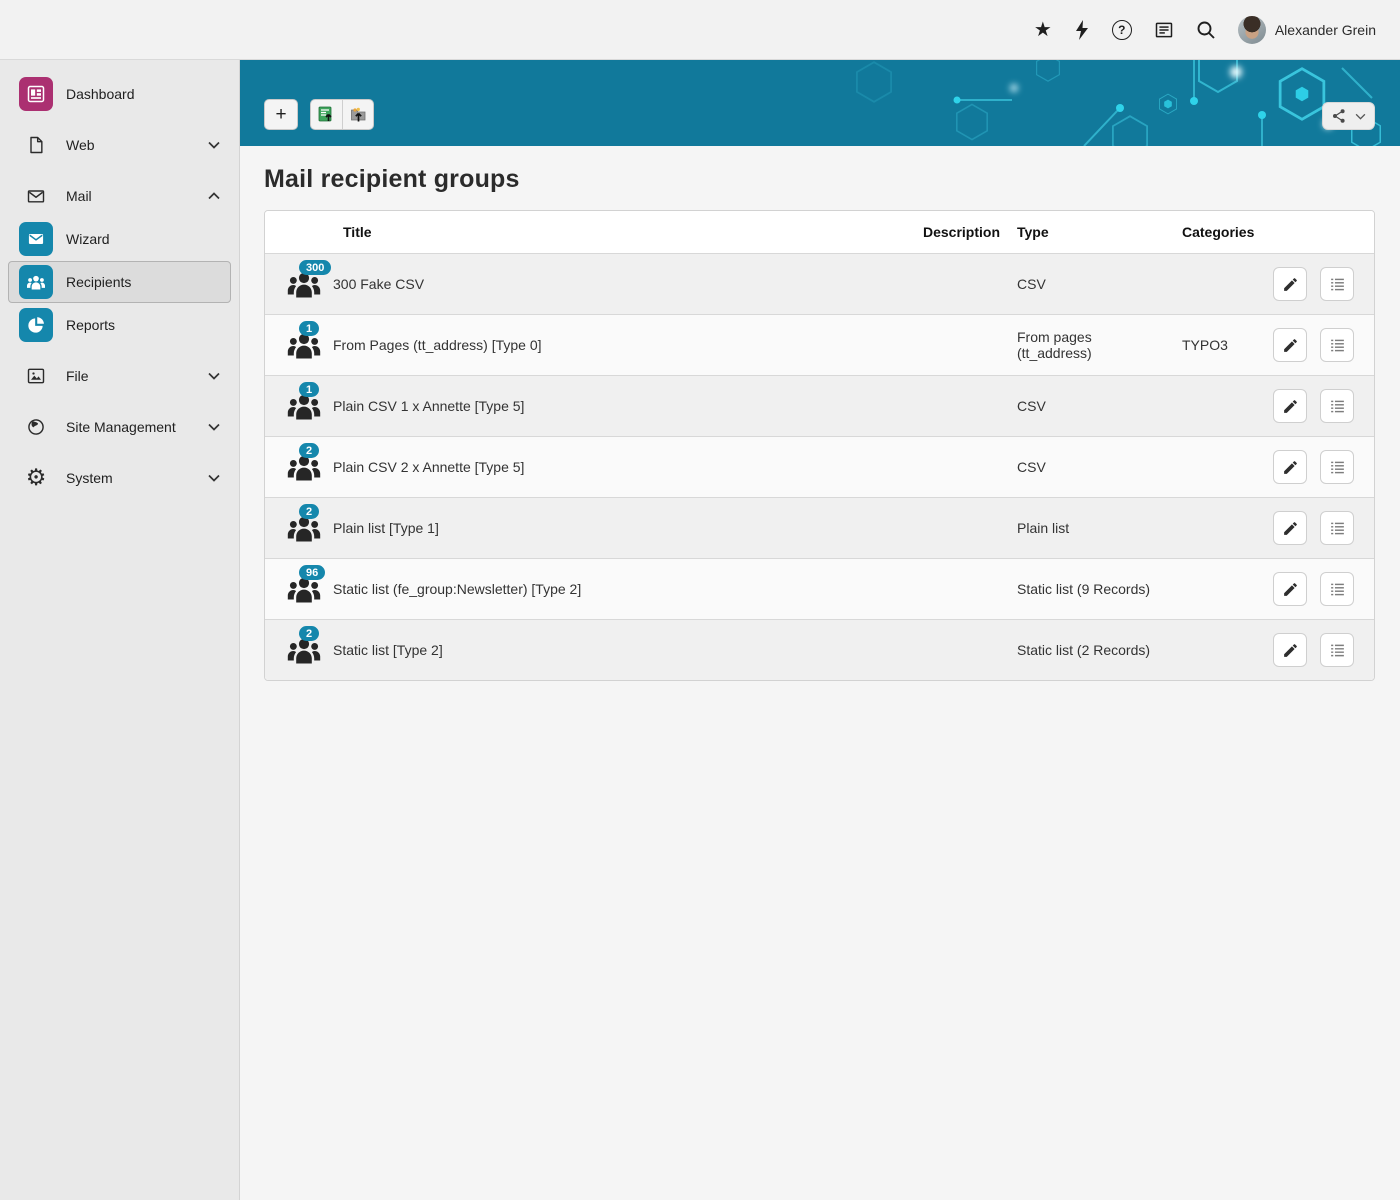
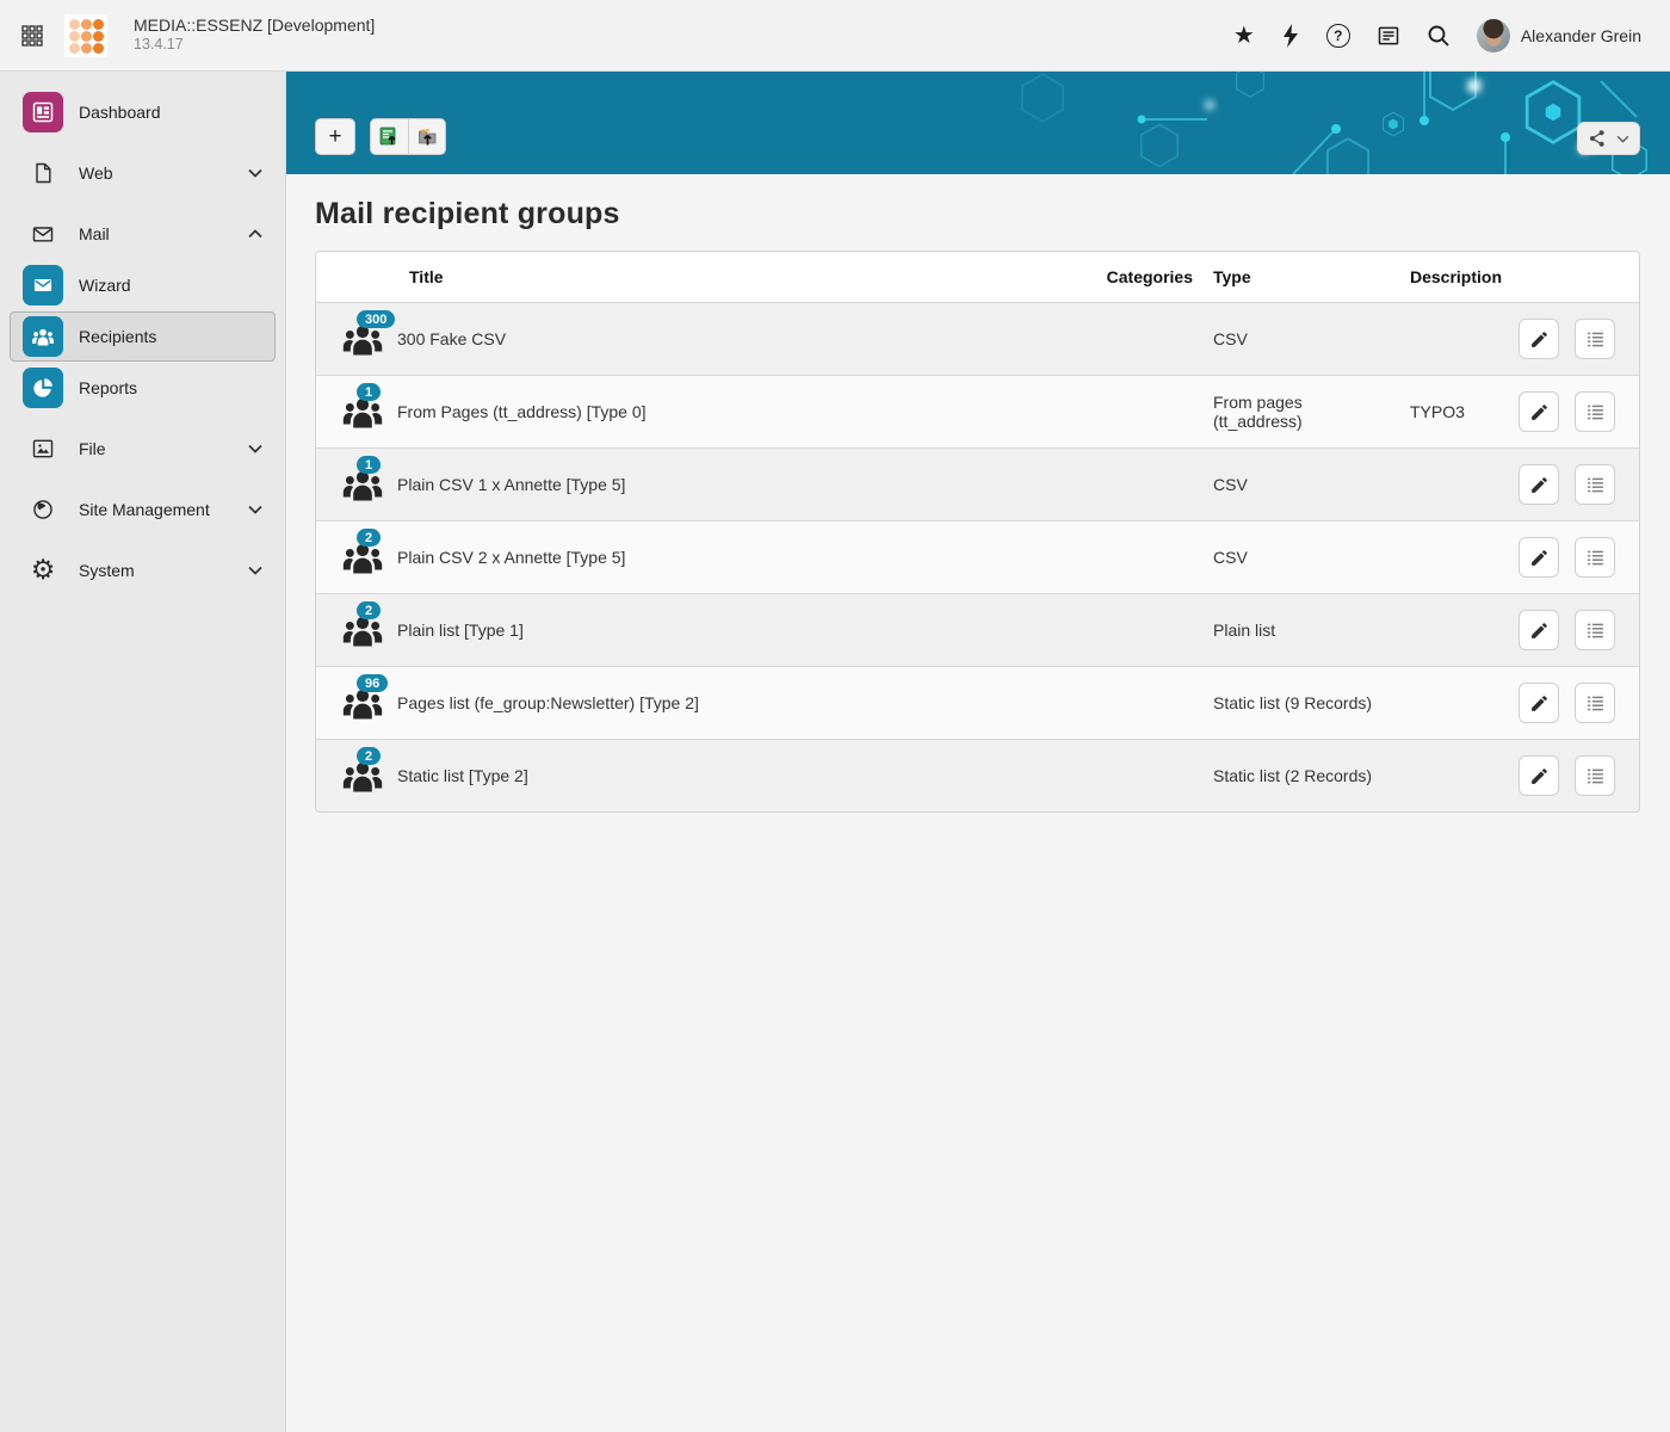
+ MEDIA::ESSENZ [Development]
+ 13.4.17
  ★
  ?
  Alexander Grein
  Dashboard
  Web
  Mail
  Wizard
  Recipients
  Reports
  File
  Site Management
  ⚙
  System
  +
  Mail recipient groups
  Title
- Description
+ Categories
  Type
- Categories
+ Description
  300
  300 Fake CSV
  CSV
  1
  From Pages (tt_address) [Type 0]
  From pages (tt_address)
  TYPO3
  1
  Plain CSV 1 x Annette [Type 5]
  CSV
  2
  Plain CSV 2 x Annette [Type 5]
  CSV
  2
  Plain list [Type 1]
  Plain list
  96
- Static list (fe_group:Newsletter) [Type 2]
+ Pages list (fe_group:Newsletter) [Type 2]
  Static list (9 Records)
  2
  Static list [Type 2]
  Static list (2 Records)
